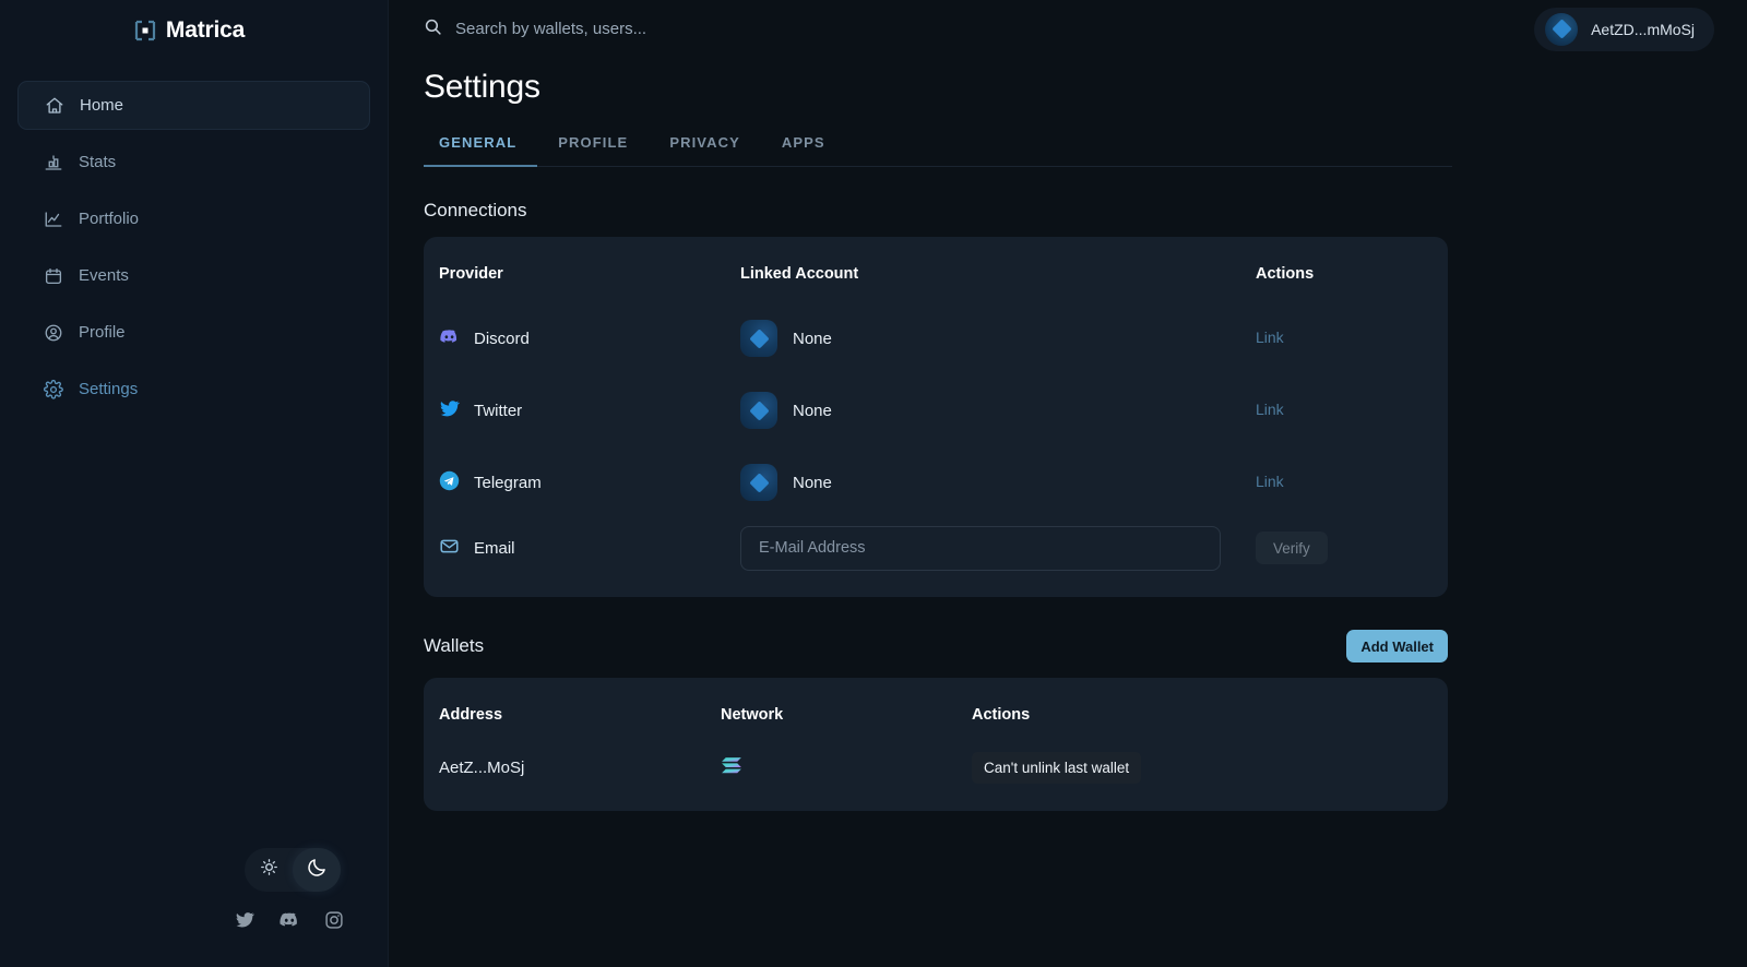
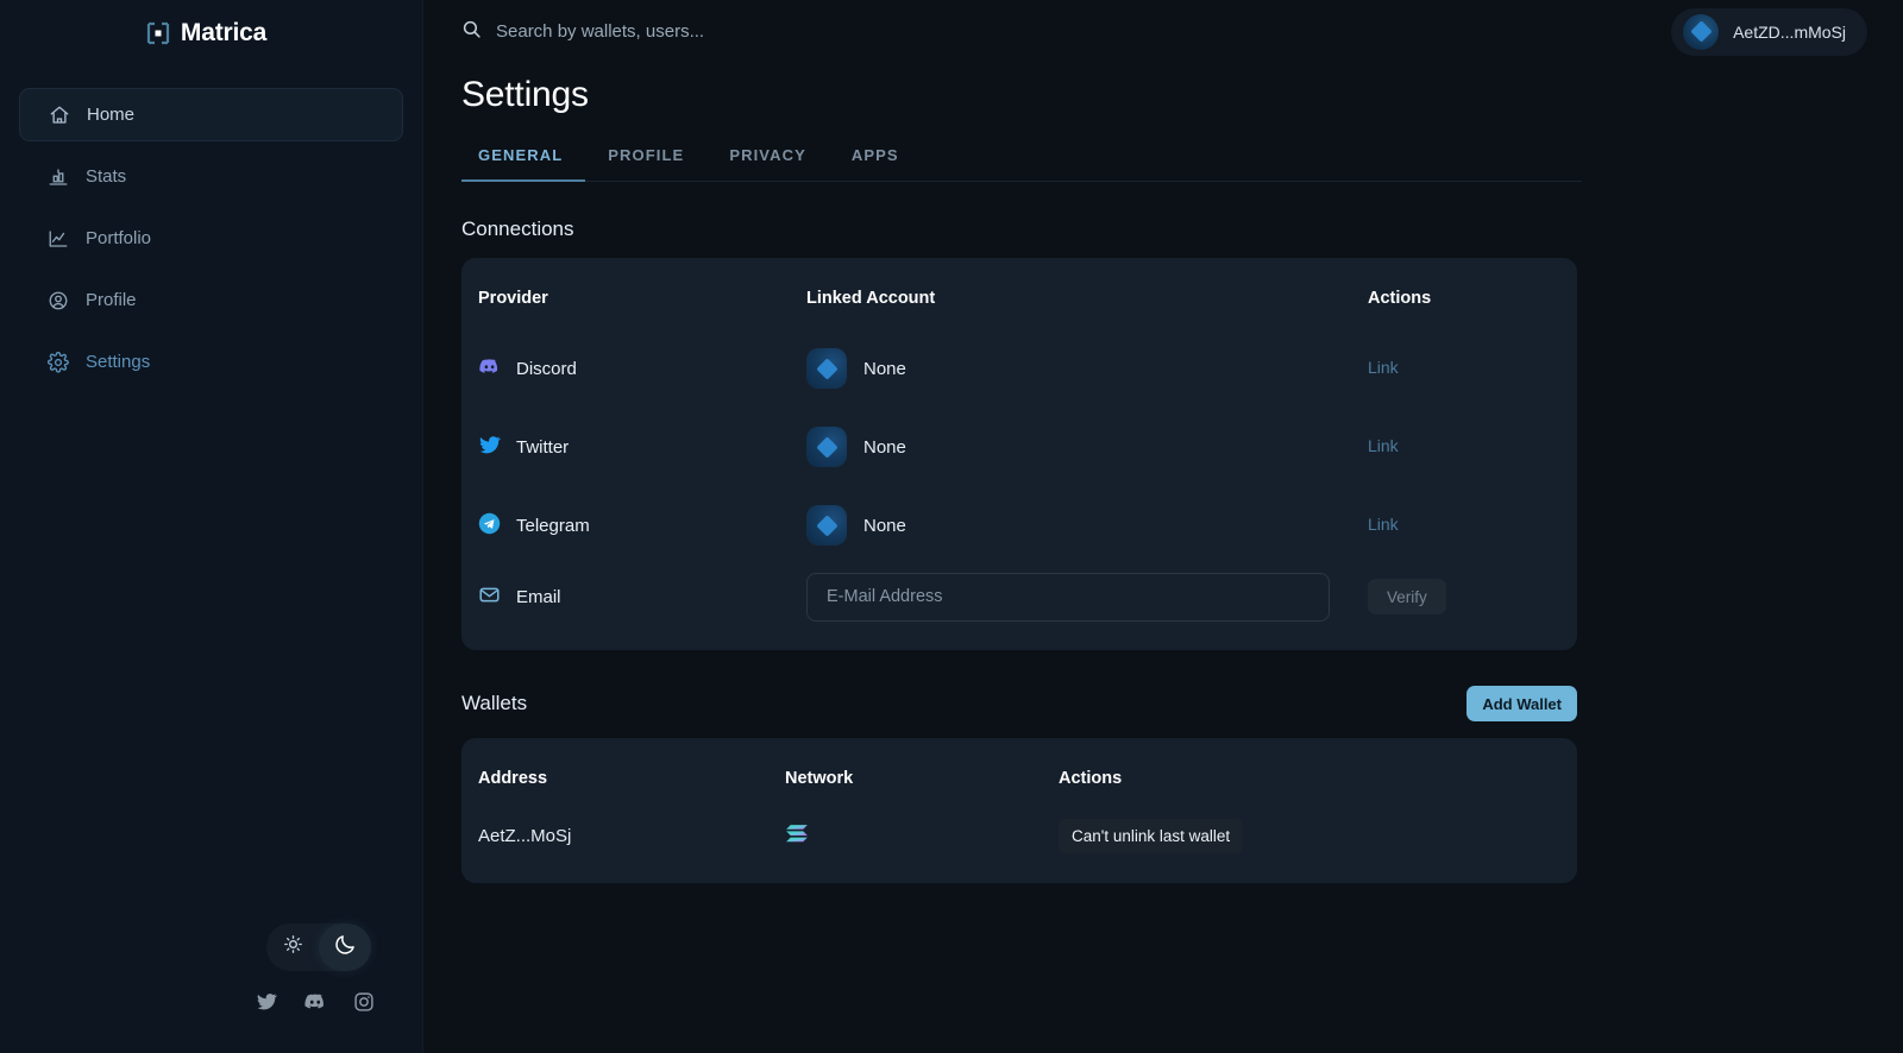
  Matrica
  Home
  Stats
  Portfolio
- Events
  Profile
  Settings
  Search by wallets, users...
  AetZD...mMoSj
  Settings
  GENERAL
  PROFILE
  PRIVACY
  APPS
  Connections
  Provider
  Linked Account
  Actions
  Discord
  None
  Link
  Twitter
  None
  Link
  Telegram
  None
  Link
  Email
  E-Mail Address
  Verify
  Wallets
  Add Wallet
  Address
  Network
  Actions
  AetZ...MoSj
  Can't unlink last wallet
